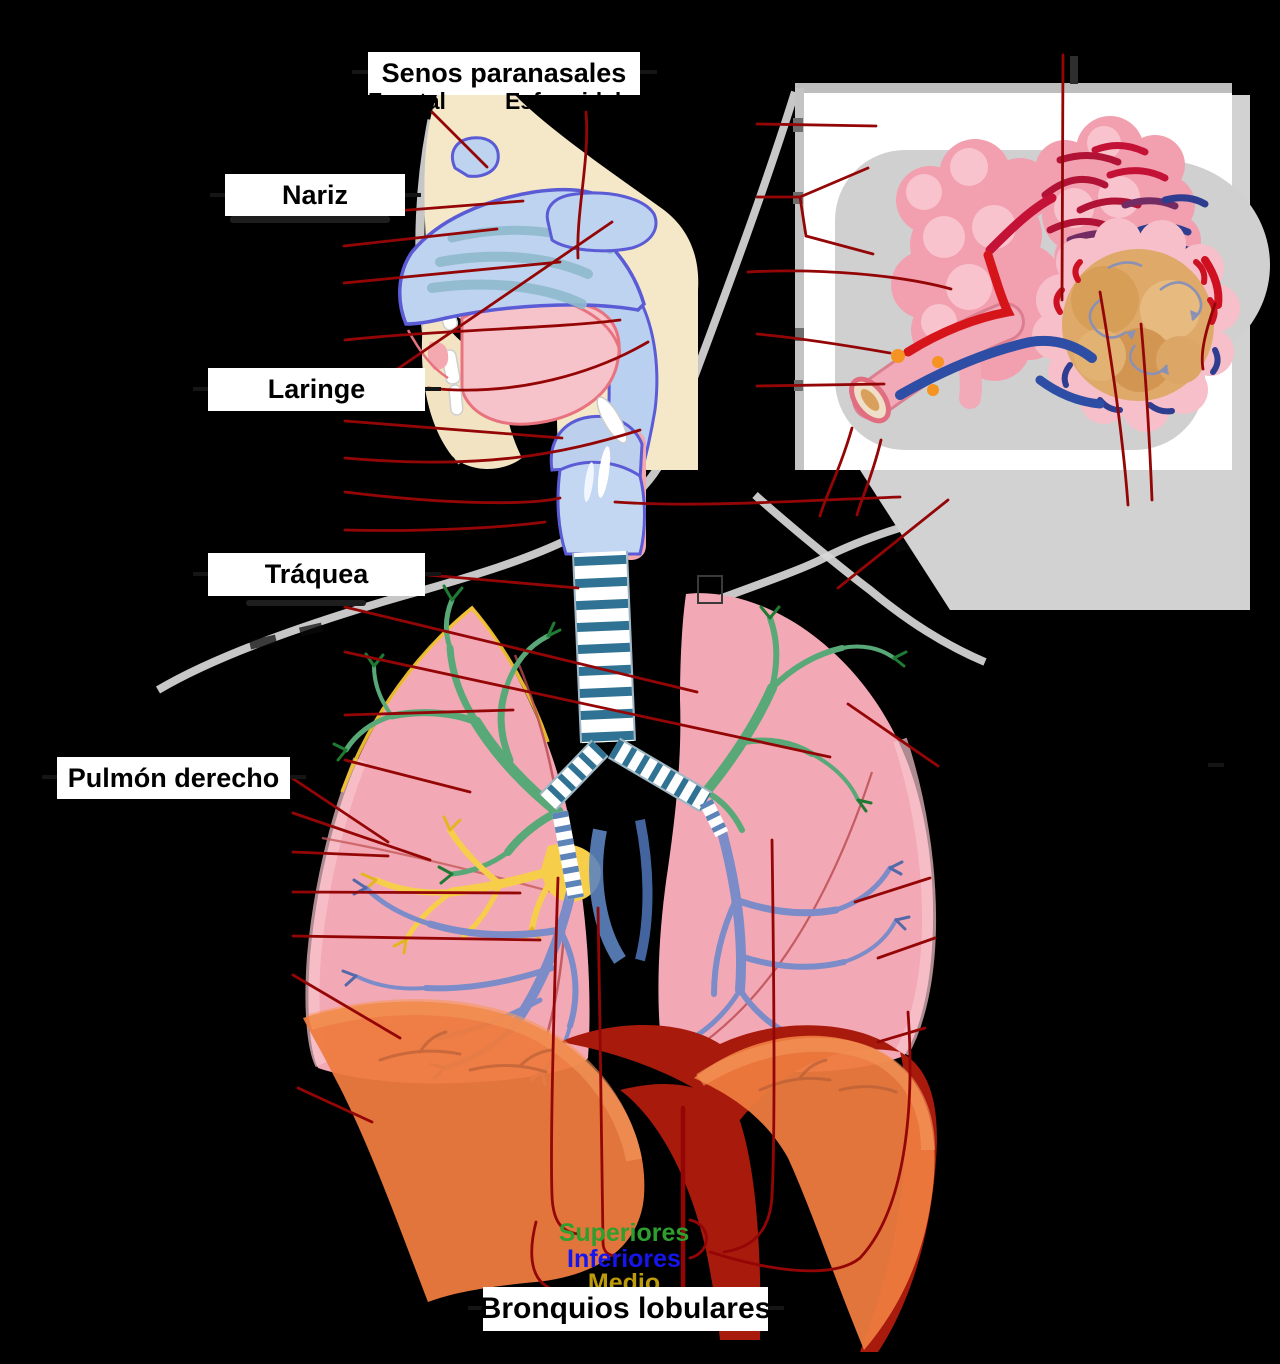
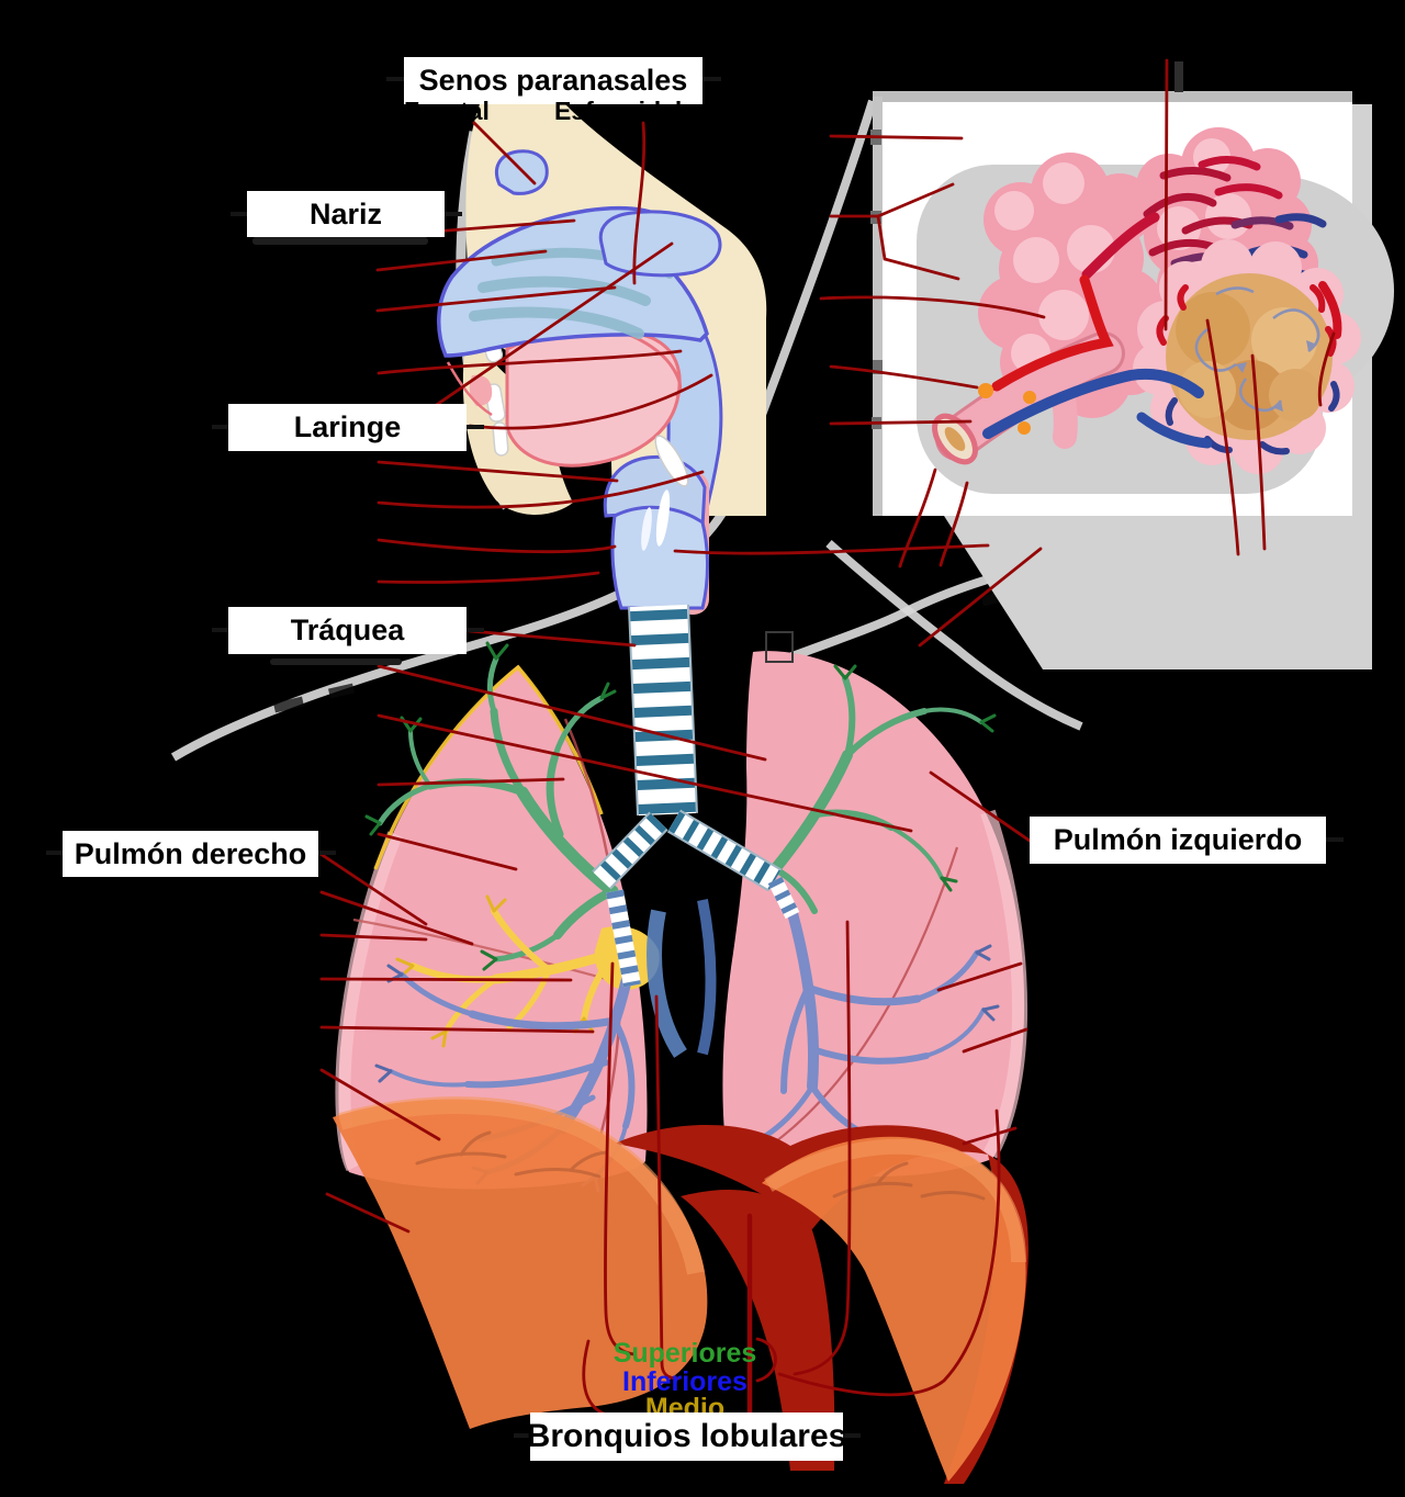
  Senos paranasales
  Frontal
  Esfenoidal
  Nariz
  Laringe
  Tráquea
  Pulmón derecho
+ Pulmón izquierdo
  Superiores
  Inferiores
  Medio
  Bronquios lobulares
